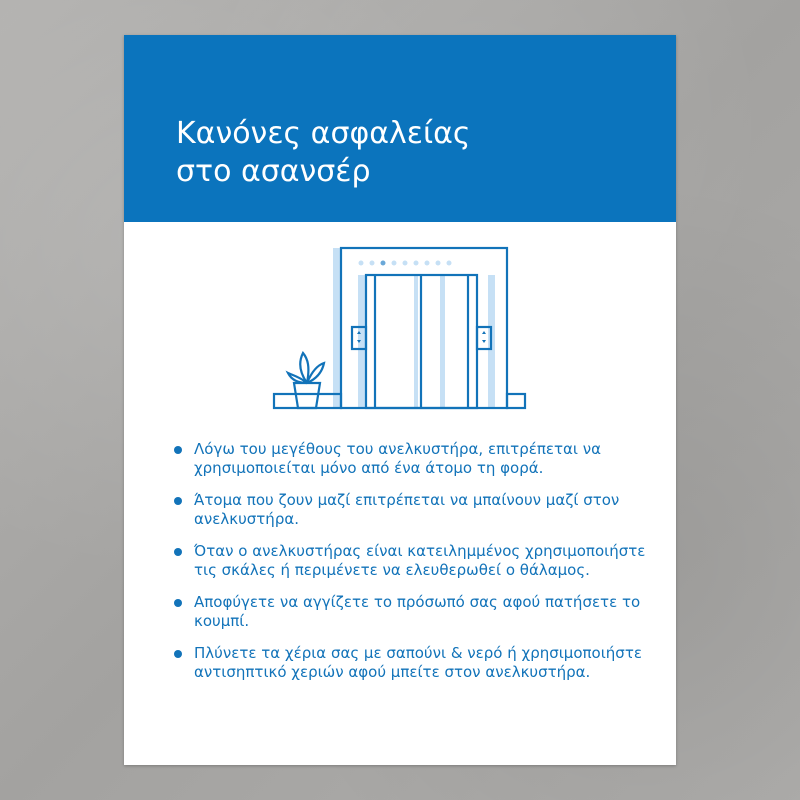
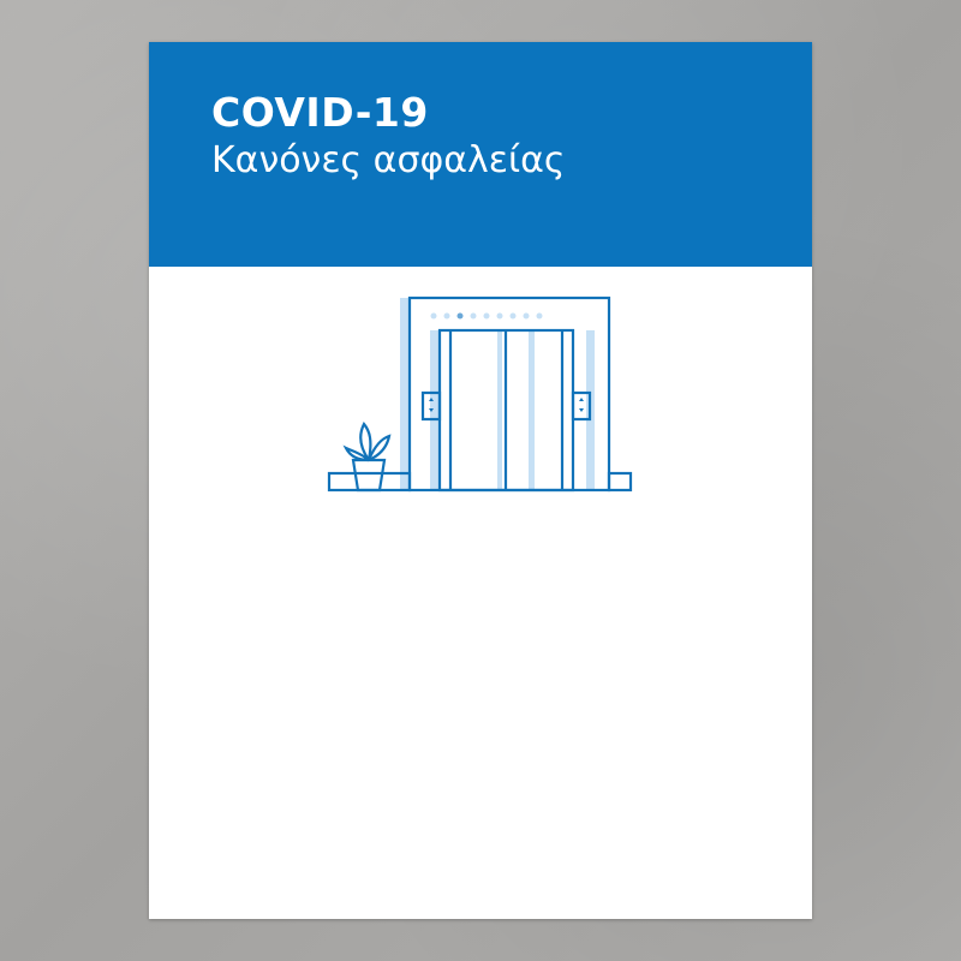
+ COVID-19
  Κανόνες ασφαλείας
- στο ασανσέρ
- Λόγω του μεγέθους του ανελκυστήρα, επιτρέπεται να χρησιμοποιείται μόνο από ένα άτομο τη φορά.
- Άτομα που ζουν μαζί επιτρέπεται να μπαίνουν μαζί στον ανελκυστήρα.
- Όταν ο ανελκυστήρας είναι κατειλημμένος χρησιμοποιήστε τις σκάλες ή περιμένετε να ελευθερωθεί ο θάλαμος.
- Αποφύγετε να αγγίζετε το πρόσωπό σας αφού πατήσετε το κουμπί.
- Πλύνετε τα χέρια σας με σαπούνι & νερό ή χρησιμοποιήστε αντισηπτικό χεριών αφού μπείτε στον ανελκυστήρα.
